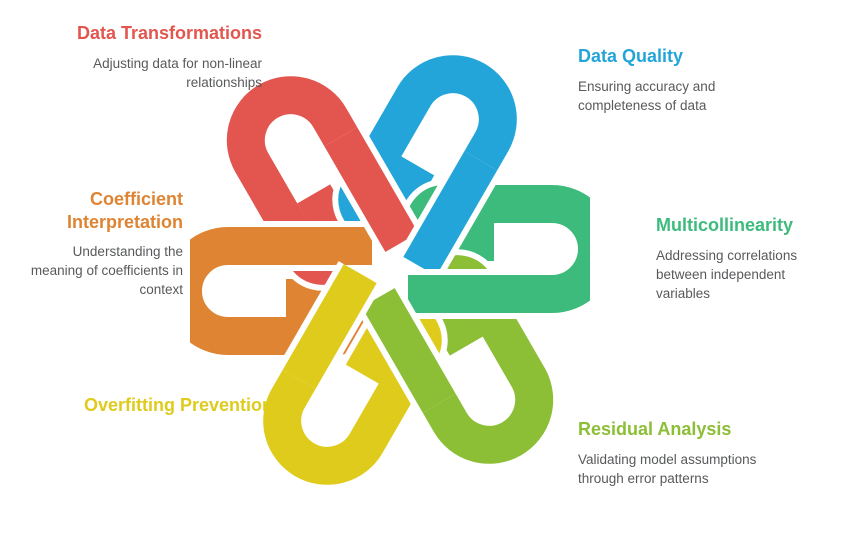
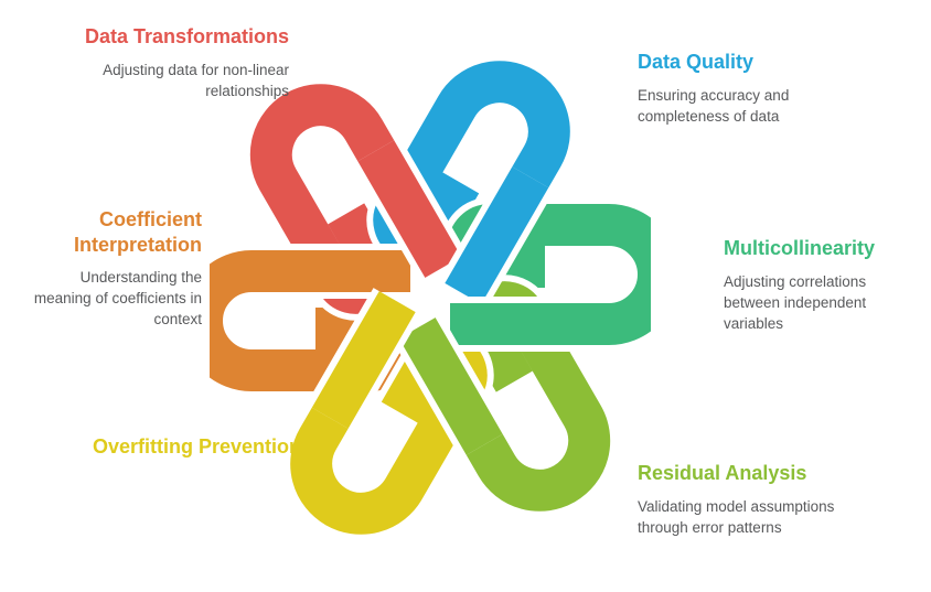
  Data Transformations
  Adjusting data for non-linear relationships
  Data Quality
  Ensuring accuracy and completeness of data
  Coefficient Interpretation
  Understanding the meaning of coefficients in context
  Multicollinearity
- Addressing correlations between independent variables
+ Adjusting correlations between independent variables
  Overfitting Prevention
  Residual Analysis
  Validating model assumptions through error patterns
